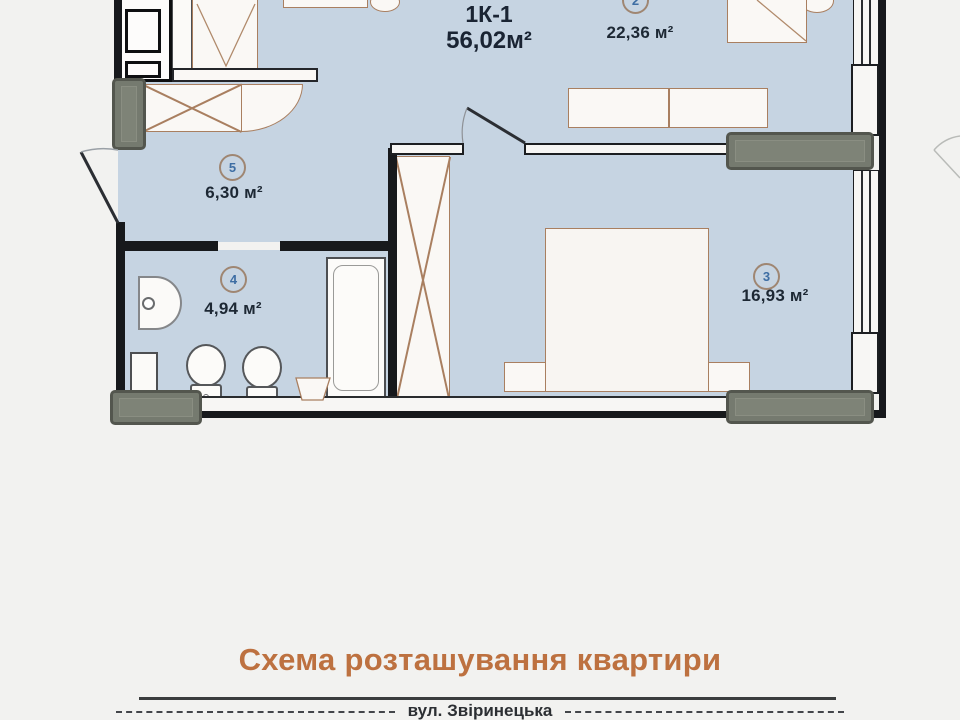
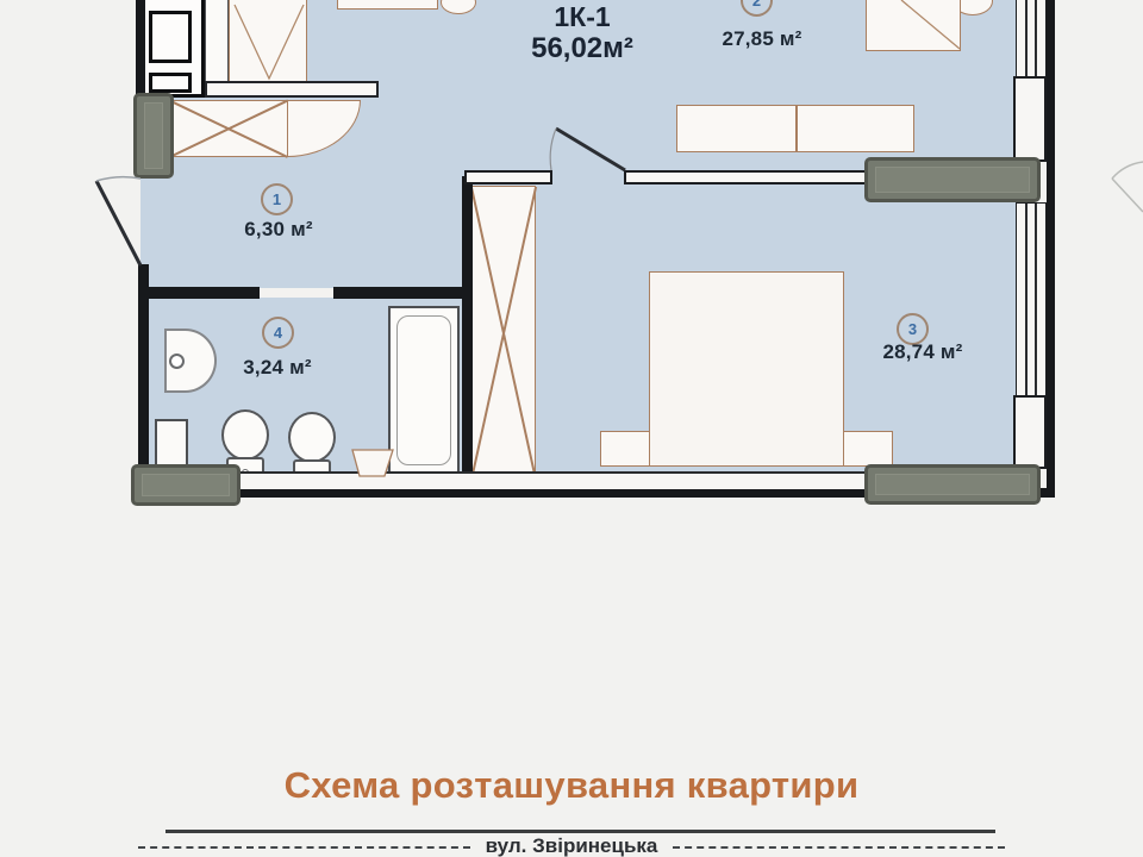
  1К-1
  56,02м²
- 5
+ 1
  6,30 м²
  2
- 22,36 м²
+ 27,85 м²
  3
- 16,93 м²
+ 28,74 м²
  4
- 4,94 м²
+ 3,24 м²
  Схема розташування квартири
  вул. Звіринецька
